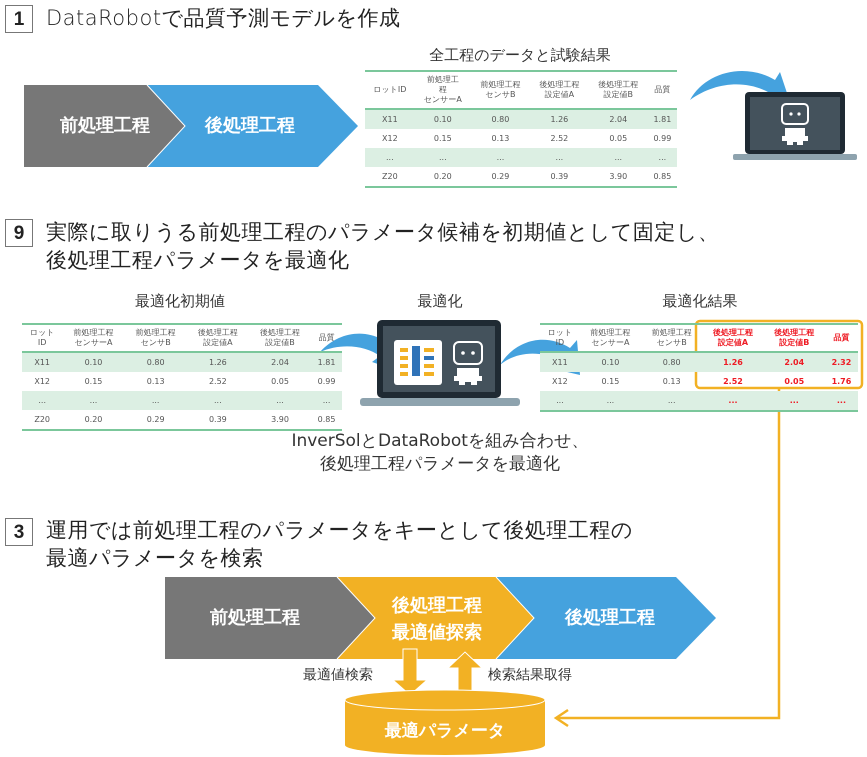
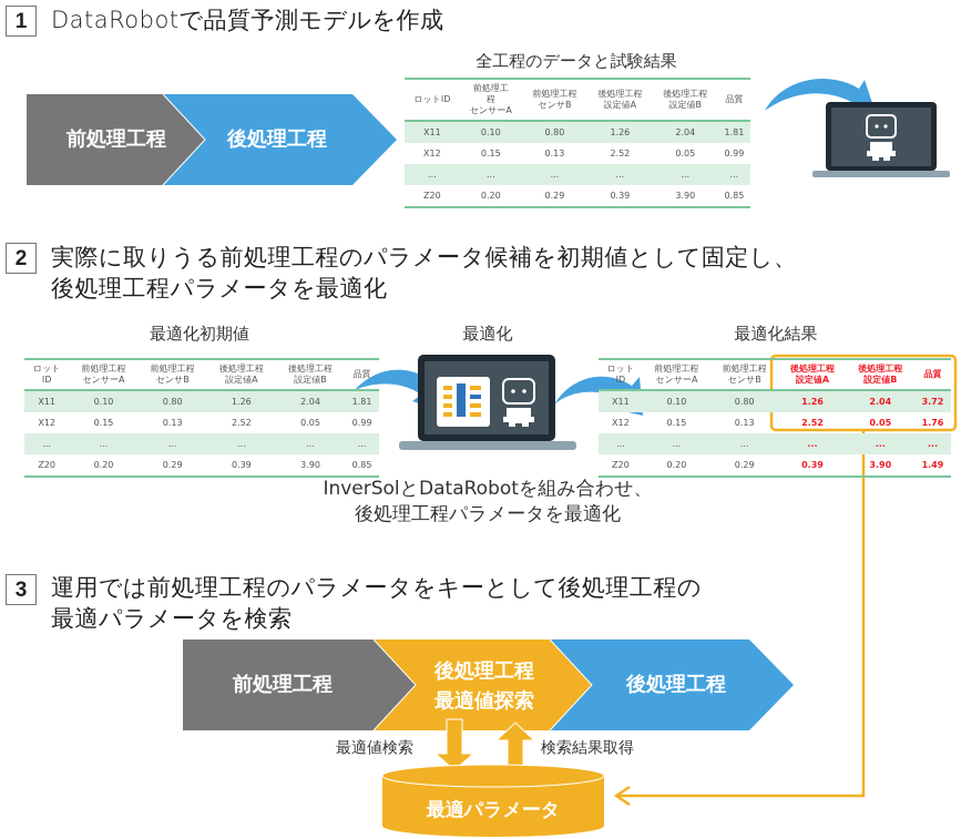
  1
  DataRobotで品質予測モデルを作成
  前処理工程
  後処理工程
  全工程のデータと試験結果
  ロットID	前処理工程センサーA	前処理工程センサB	後処理工程設定値A	後処理工程設定値B	品質
  X11	0.10	0.80	1.26	2.04	1.81
  X12	0.15	0.13	2.52	0.05	0.99
  ...	...	...	...	...	...
  Z20	0.20	0.29	0.39	3.90	0.85
- 9
+ 2
  実際に取りうる前処理工程のパラメータ候補を初期値として固定し、
  後処理工程パラメータを最適化
  最適化初期値
  最適化
  最適化結果
  ロットID	前処理工程センサーA	前処理工程センサB	後処理工程設定値A	後処理工程設定値B	品質
  X11	0.10	0.80	1.26	2.04	1.81
  X12	0.15	0.13	2.52	0.05	0.99
  ...	...	...	...	...	...
  Z20	0.20	0.29	0.39	3.90	0.85
  ロットID	前処理工程センサーA	前処理工程センサB	後処理工程設定値A	後処理工程設定値B	品質
- X11	0.10	0.80	1.26	2.04	2.32
+ X11	0.10	0.80	1.26	2.04	3.72
  X12	0.15	0.13	2.52	0.05	1.76
  ...	...	...	...	...	...
+ Z20	0.20	0.29	0.39	3.90	1.49
  InverSolとDataRobotを組み合わせ、
  後処理工程パラメータを最適化
  3
  運用では前処理工程のパラメータをキーとして後処理工程の
  最適パラメータを検索
  前処理工程
  後処理工程
  最適値探索
  後処理工程
  最適値検索
  検索結果取得
  最適パラメータ
